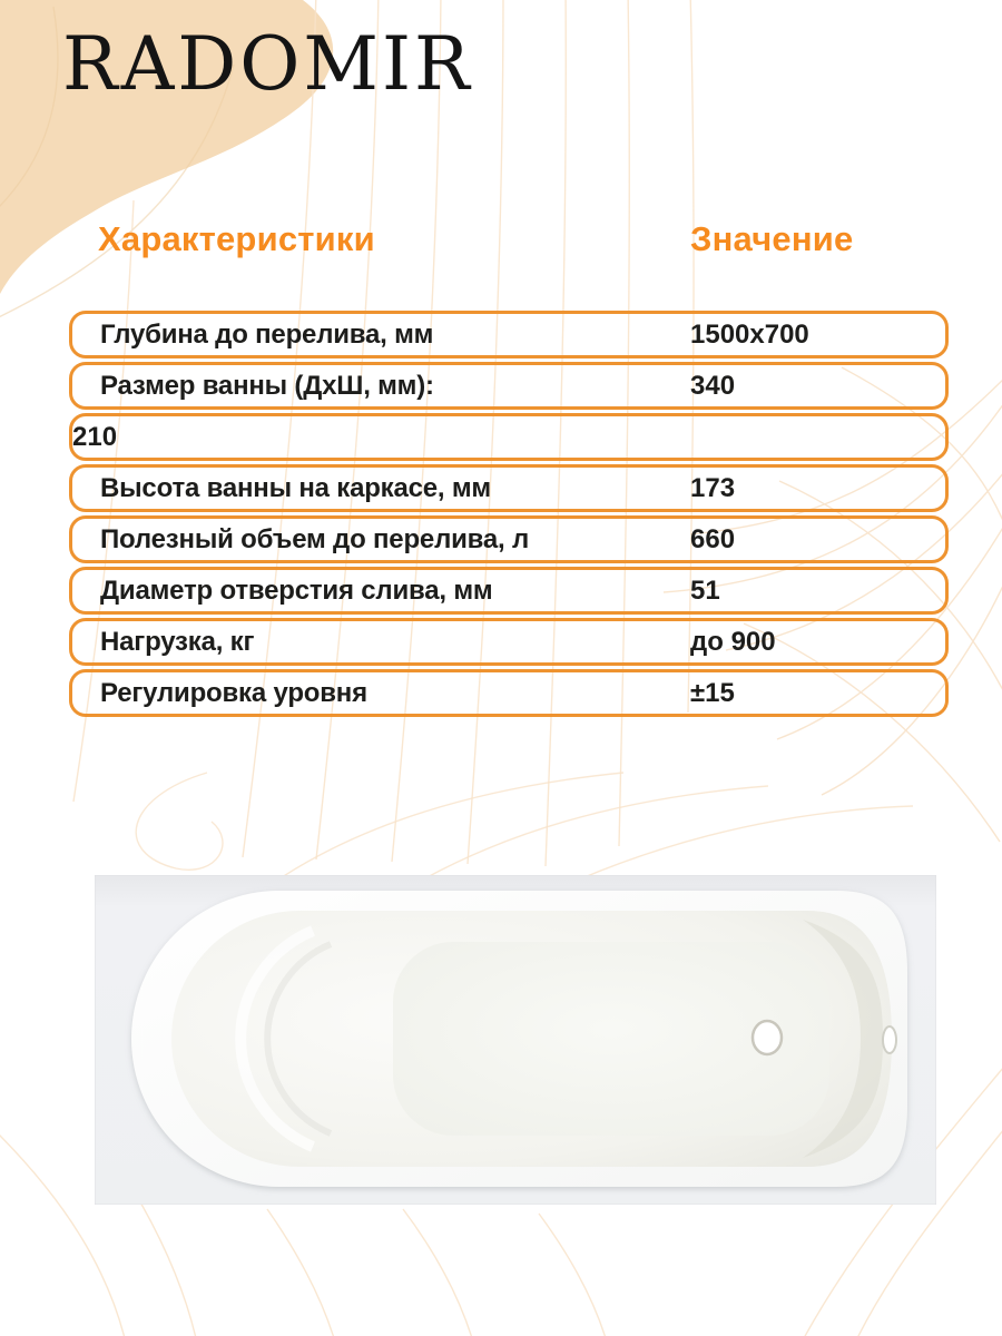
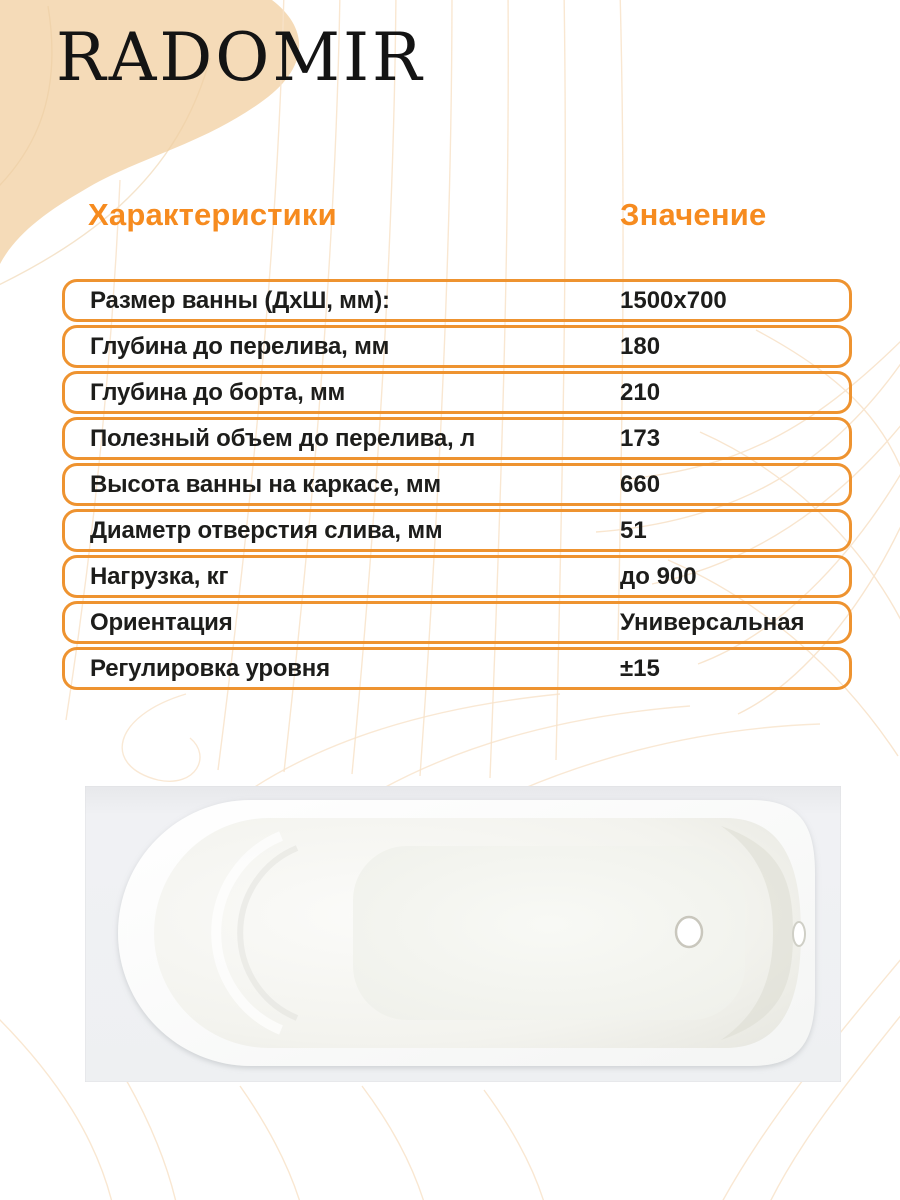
  RADOMIR
  Характеристики
  Значение
- Глубина до перелива, мм
+ Размер ванны (ДхШ, мм):
  1500x700
- Размер ванны (ДхШ, мм):
+ Глубина до перелива, мм
- 340
+ 180
+ Глубина до борта, мм
  210
- Высота ванны на каркасе, мм
+ Полезный объем до перелива, л
  173
- Полезный объем до перелива, л
+ Высота ванны на каркасе, мм
  660
  Диаметр отверстия слива, мм
  51
  Нагрузка, кг
  до 900
+ Ориентация
+ Универсальная
  Регулировка уровня
  ±15
